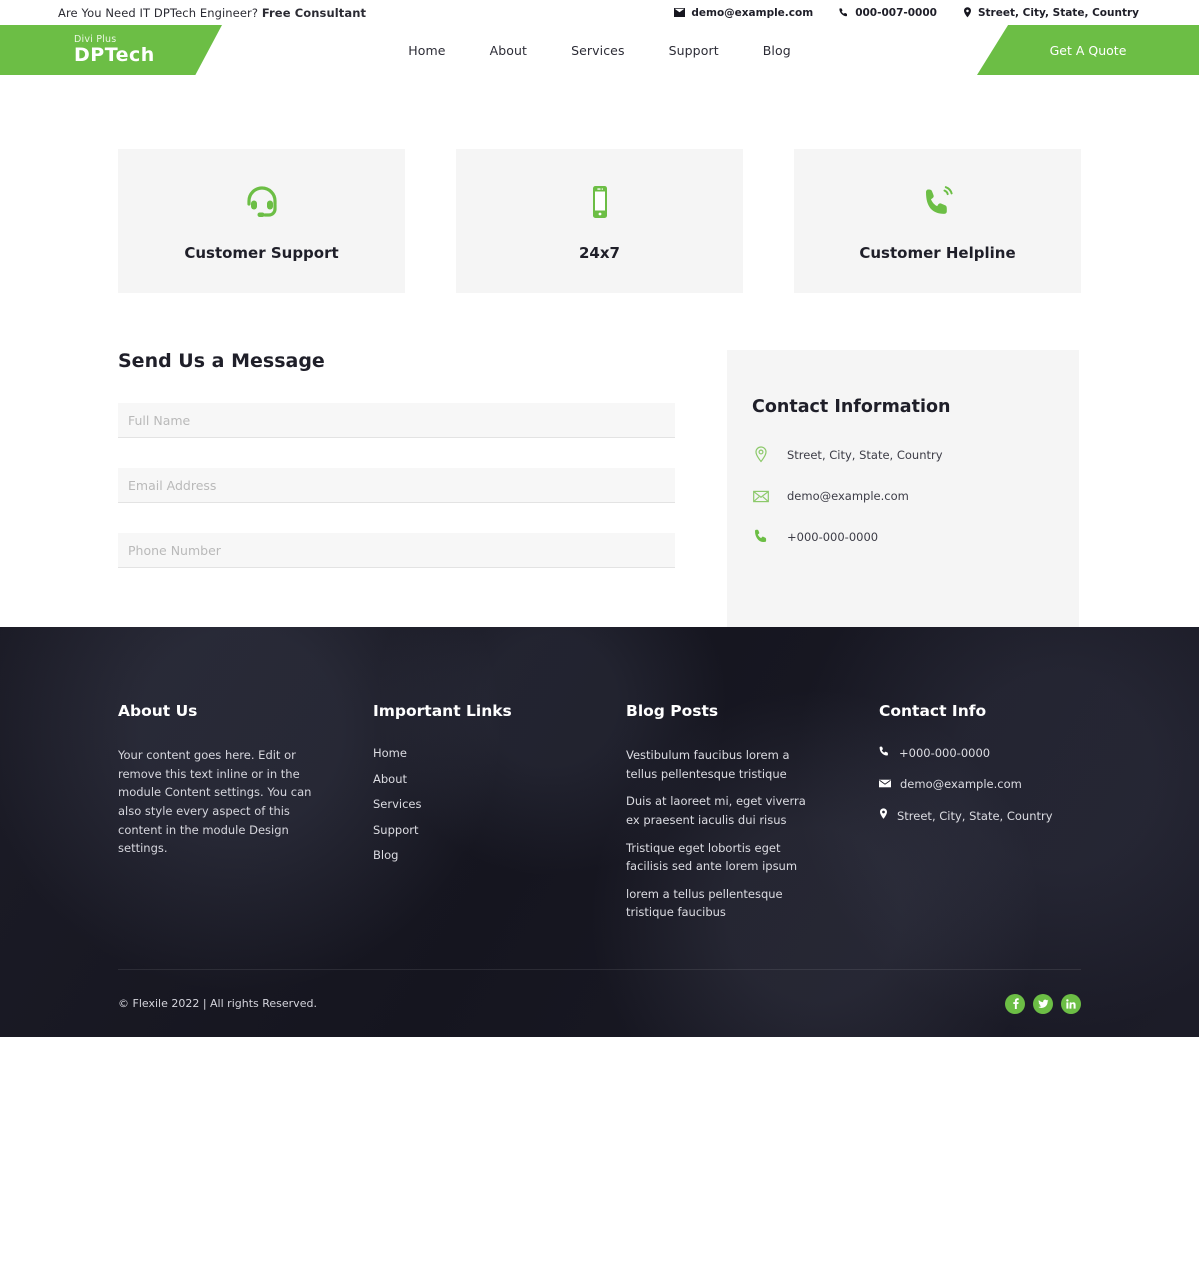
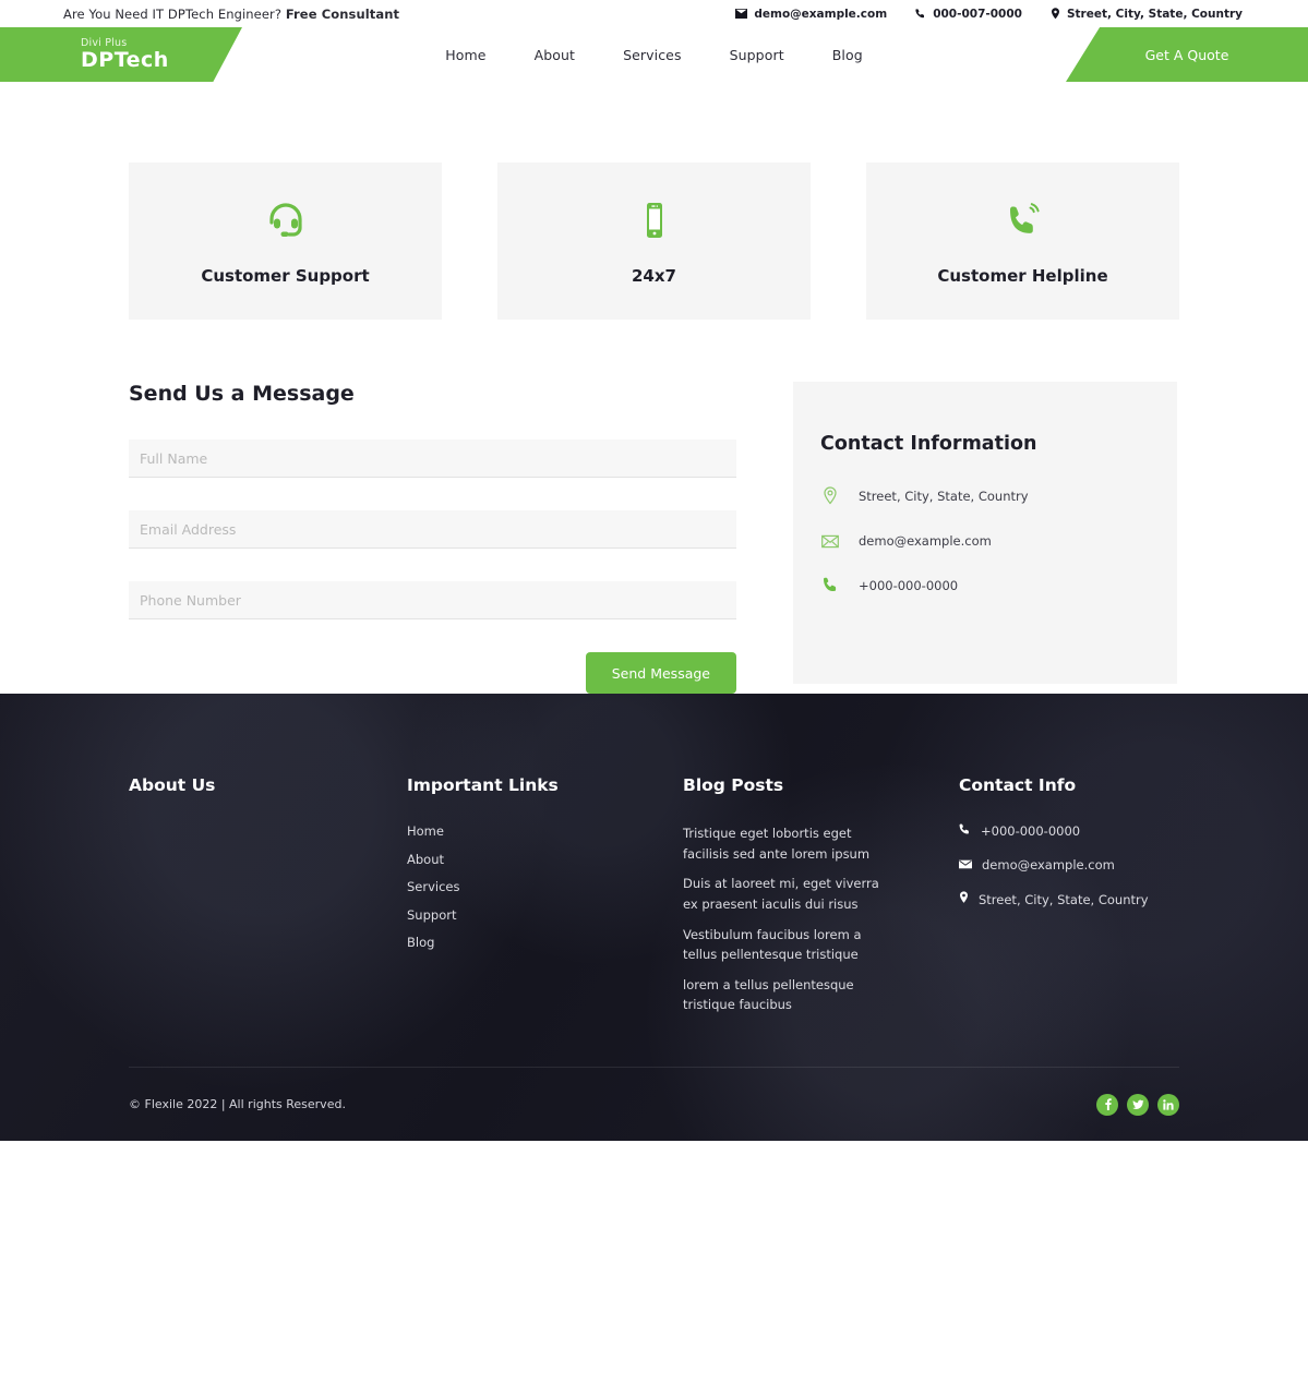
  Are You Need IT DPTech Engineer? Free Consultant
  demo@example.com
  000-007-0000
  Street, City, State, Country
  Divi Plus
  DPTech
  Home
  About
  Services
  Support
  Blog
  Get A Quote
  Customer Support
  24x7
  Customer Helpline
  Send Us a Message
  Full Name
  Email Address
  Phone Number
+ Send Message
  Contact Information
  Street, City, State, Country
  demo@example.com
  +000-000-0000
  About Us
- Your content goes here. Edit or remove this text inline or in the module Content settings. You can also style every aspect of this content in the module Design settings.
  Important Links
  Home
  About
  Services
  Support
  Blog
  Blog Posts
- Vestibulum faucibus lorem a tellus pellentesque tristique
+ Tristique eget lobortis eget facilisis sed ante lorem ipsum
  Duis at laoreet mi, eget viverra ex praesent iaculis dui risus
- Tristique eget lobortis eget facilisis sed ante lorem ipsum
+ Vestibulum faucibus lorem a tellus pellentesque tristique
  lorem a tellus pellentesque tristique faucibus
  Contact Info
  +000-000-0000
  demo@example.com
  Street, City, State, Country
  © Flexile 2022 | All rights Reserved.
